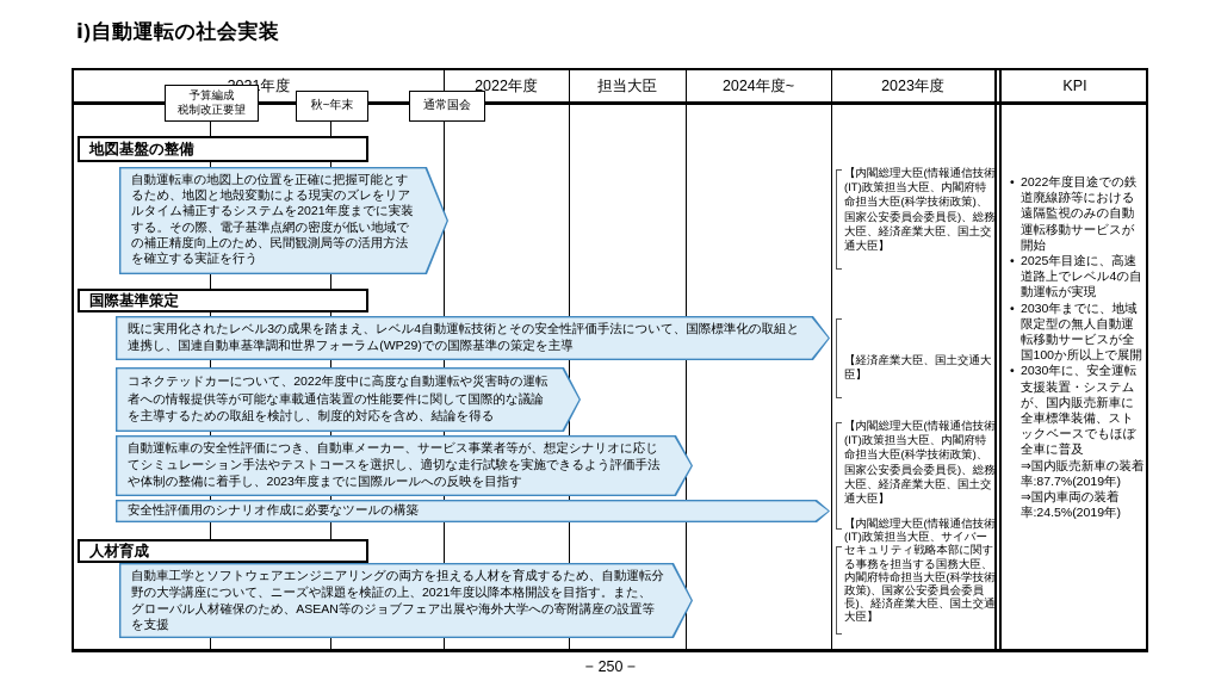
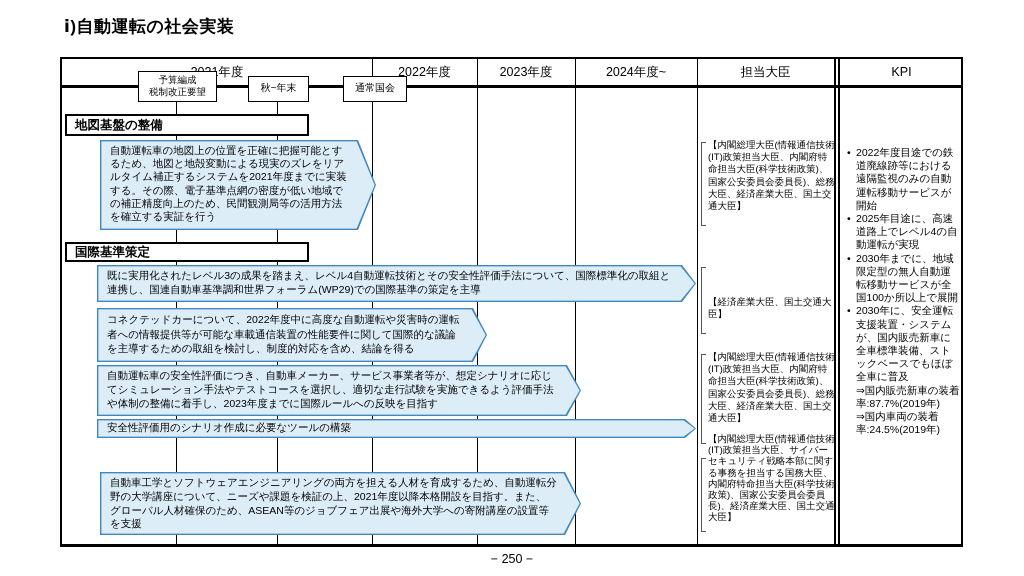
  ⅰ)自動運転の社会実装
  2022年度
- 担当大臣
+ 2023年度
  2024年度~
- 2023年度
+ 担当大臣
  KPI
  予算編成
  税制改正要望
  秋~年末
  通常国会
  地図基盤の整備
  自動運転車の地図上の位置を正確に把握可能とするため、地図と地殻変動による現実のズレをリアルタイム補正するシステムを2021年度までに実装する。その際、電子基準点網の密度が低い地域での補正精度向上のため、民間観測局等の活用方法を確立する実証を行う
  国際基準策定
  既に実用化されたレベル3の成果を踏まえ、レベル4自動運転技術とその安全性評価手法について、国際標準化の取組と連携し、国連自動車基準調和世界フォーラム(WP29)での国際基準の策定を主導
  コネクテッドカーについて、2022年度中に高度な自動運転や災害時の運転者への情報提供等が可能な車載通信装置の性能要件に関して国際的な議論を主導するための取組を検討し、制度的対応を含め、結論を得る
  自動運転車の安全性評価につき、自動車メーカー、サービス事業者等が、想定シナリオに応じてシミュレーション手法やテストコースを選択し、適切な走行試験を実施できるよう評価手法や体制の整備に着手し、2023年度までに国際ルールへの反映を目指す
  安全性評価用のシナリオ作成に必要なツールの構築
- 人材育成
  自動車工学とソフトウェアエンジニアリングの両方を担える人材を育成するため、自動運転分野の大学講座について、ニーズや課題を検証の上、2021年度以降本格開設を目指す。また、グローバル人材確保のため、ASEAN等のジョブフェア出展や海外大学への寄附講座の設置等を支援
  【内閣総理大臣(情報通信技術(IT)政策担当大臣、内閣府特命担当大臣(科学技術政策)、国家公安委員会委員長)、総務大臣、経済産業大臣、国土交通大臣】
  【経済産業大臣、国土交通大臣】
  【内閣総理大臣(情報通信技術(IT)政策担当大臣、内閣府特命担当大臣(科学技術政策)、国家公安委員会委員長)、総務大臣、経済産業大臣、国土交通大臣】
  【内閣総理大臣(情報通信技術(IT)政策担当大臣、サイバーセキュリティ戦略本部に関する事務を担当する国務大臣、内閣府特命担当大臣(科学技術政策)、国家公安委員会委員長)、経済産業大臣、国土交通大臣】
  •
  2022年度目途での鉄道廃線跡等における遠隔監視のみの自動運転移動サービスが開始
  •
  2025年目途に、高速道路上でレベル4の自動運転が実現
  •
  2030年までに、地域限定型の無人自動運転移動サービスが全国100か所以上で展開
  •
  2030年に、安全運転支援装置・システムが、国内販売新車に全車標準装備、ストックベースでもほぼ全車に普及
  ⇒国内販売新車の装着率:87.7%(2019年)
  ⇒国内車両の装着率:24.5%(2019年)
  − 250 −
